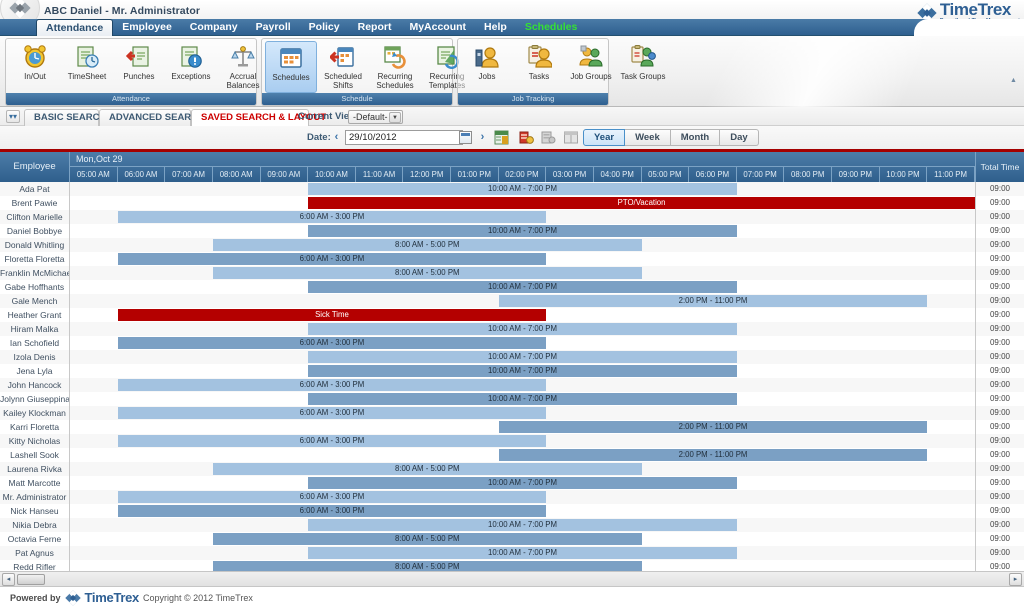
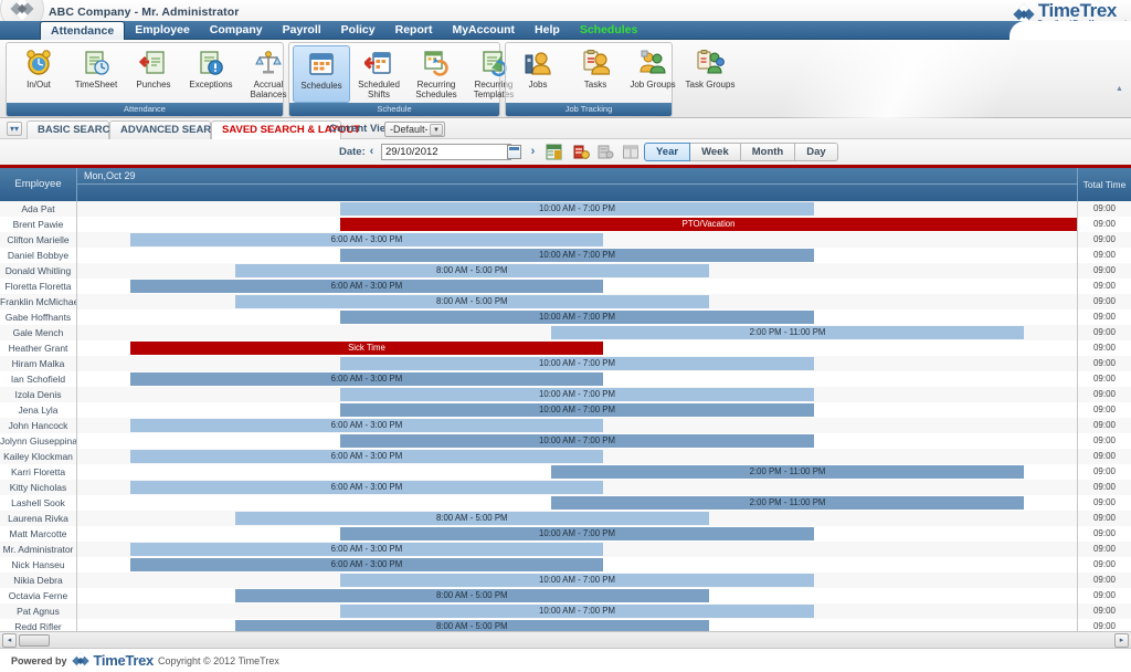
- ABC Daniel - Mr. Administrator
+ ABC Company - Mr. Administrator
  TimeTrex
  Attendance
  Employee
  Company
  Payroll
  Policy
  Report
  MyAccount
  Help
  Schedules
  In/Out
  TimeSheet
  Punches
  Exceptions
  Accrual Balances
  Attendance
  Schedules
  Scheduled Shifts
  Recurring Schedules
  Recurring Templates
  Schedule
  Jobs
  Tasks
  Job Groups
  Task Groups
  Job Tracking
  ▾▾
  BASIC SEARC
  ADVANCED SEAR
  SAVED SEARCH & LAYOU
  Current Vie
  -Default-
  Date:
  ‹
  29/10/2012
  ›
  Year
  Week
  Month
  Day
  Employee
  Mon,Oct 29
- 05:00 AM
- 06:00 AM
- 07:00 AM
- 08:00 AM
- 09:00 AM
- 10:00 AM
- 11:00 AM
- 12:00 PM
- 01:00 PM
- 02:00 PM
- 03:00 PM
- 04:00 PM
- 05:00 PM
- 06:00 PM
- 07:00 PM
- 08:00 PM
- 09:00 PM
- 10:00 PM
- 11:00 PM
  Total Time
  Ada Pat
  10:00 AM - 7:00 PM
  09:00
  Brent Pawie
  PTO/Vacation
  09:00
  Clifton Marielle
  6:00 AM - 3:00 PM
  09:00
  Daniel Bobbye
  10:00 AM - 7:00 PM
  09:00
  Donald Whitling
  8:00 AM - 5:00 PM
  09:00
  Floretta Floretta
  6:00 AM - 3:00 PM
  09:00
  Franklin McMichae
  8:00 AM - 5:00 PM
  09:00
  Gabe Hoffhants
  10:00 AM - 7:00 PM
  09:00
  Gale Mench
  2:00 PM - 11:00 PM
  09:00
  Heather Grant
  Sick Time
  09:00
  Hiram Malka
  10:00 AM - 7:00 PM
  09:00
  Ian Schofield
  6:00 AM - 3:00 PM
  09:00
  Izola Denis
  10:00 AM - 7:00 PM
  09:00
  Jena Lyla
  10:00 AM - 7:00 PM
  09:00
  John Hancock
  6:00 AM - 3:00 PM
  09:00
  Jolynn Giuseppina
  10:00 AM - 7:00 PM
  09:00
  Kailey Klockman
  6:00 AM - 3:00 PM
  09:00
  Karri Floretta
  2:00 PM - 11:00 PM
  09:00
  Kitty Nicholas
  6:00 AM - 3:00 PM
  09:00
  Lashell Sook
  2:00 PM - 11:00 PM
  09:00
  Laurena Rivka
  8:00 AM - 5:00 PM
  09:00
  Matt Marcotte
  10:00 AM - 7:00 PM
  09:00
  Mr. Administrator
  6:00 AM - 3:00 PM
  09:00
  Nick Hanseu
  6:00 AM - 3:00 PM
  09:00
  Nikia Debra
  10:00 AM - 7:00 PM
  09:00
  Octavia Ferne
  8:00 AM - 5:00 PM
  09:00
  Pat Agnus
  10:00 AM - 7:00 PM
  09:00
  Redd Rifler
  8:00 AM - 5:00 PM
  09:00
  Powered by
  TimeTrex
  Copyright © 2012 TimeTrex
